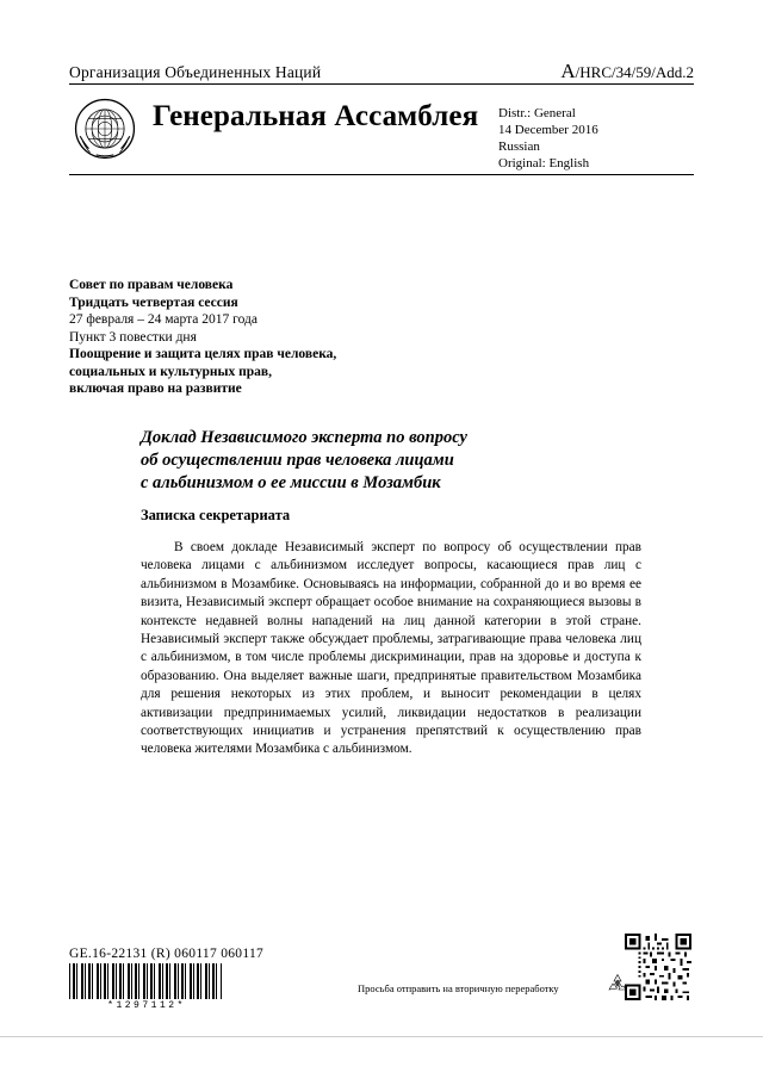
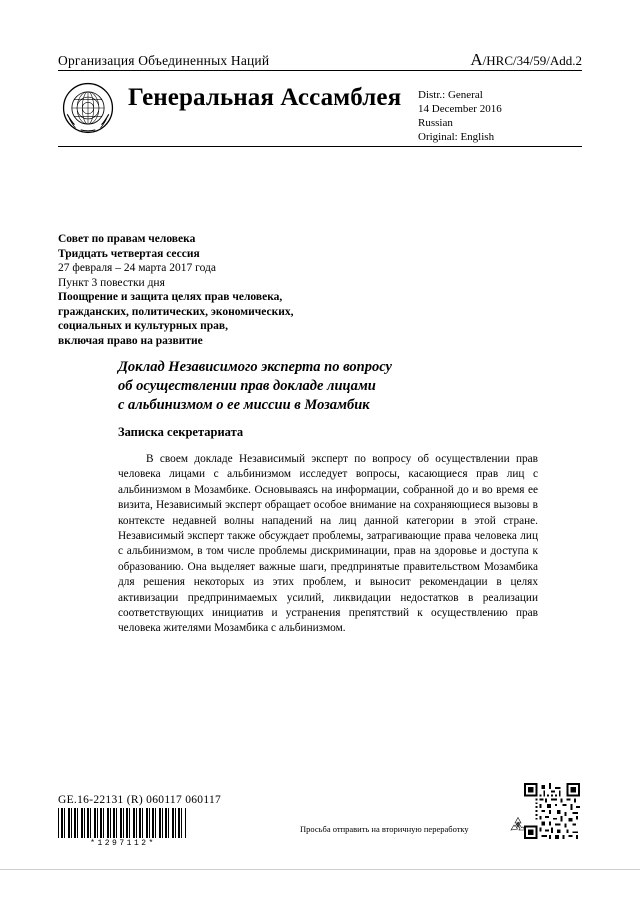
  Организация Объединенных Наций
  A/HRC/34/59/Add.2
  Генеральная Ассамблея
  Distr.: General
  14 December 2016
  Russian
  Original: English
  Совет по правам человека
  Тридцать четвертая сессия
  27 февраля – 24 марта 2017 года
  Пункт 3 повестки дня
  Поощрение и защита целях прав человека,
+ гражданских, политических, экономических,
  социальных и культурных прав,
  включая право на развитие
  Доклад Независимого эксперта по вопросу
- об осуществлении прав человека лицами
+ об осуществлении прав докладе лицами
  с альбинизмом о ее миссии в Мозамбик
  Записка секретариата
  В своем докладе Независимый эксперт по вопросу об осуществлении прав человека лицами с альбинизмом исследует вопросы, касающиеся прав лиц с альбинизмом в Мозамбике. Основываясь на информации, собранной до и во время ее визита, Независимый эксперт обращает особое внимание на сохраняющиеся вызовы в контексте недавней волны нападений на лиц данной категории в этой стране. Независимый эксперт также обсуждает проблемы, затрагивающие права человека лиц с альбинизмом, в том числе проблемы дискриминации, прав на здоровье и доступа к образованию. Она выделяет важные шаги, предпринятые правительством Мозамбика для решения некоторых из этих проблем, и выносит рекомендации в целях активизации предпринимаемых усилий, ликвидации недостатков в реализации соответствующих инициатив и устранения препятствий к осуществлению прав человека жителями Мозамбика с альбинизмом.
  GE.16-22131 (R) 060117 060117
  *1297112*
  Просьба отправить на вторичную переработку
